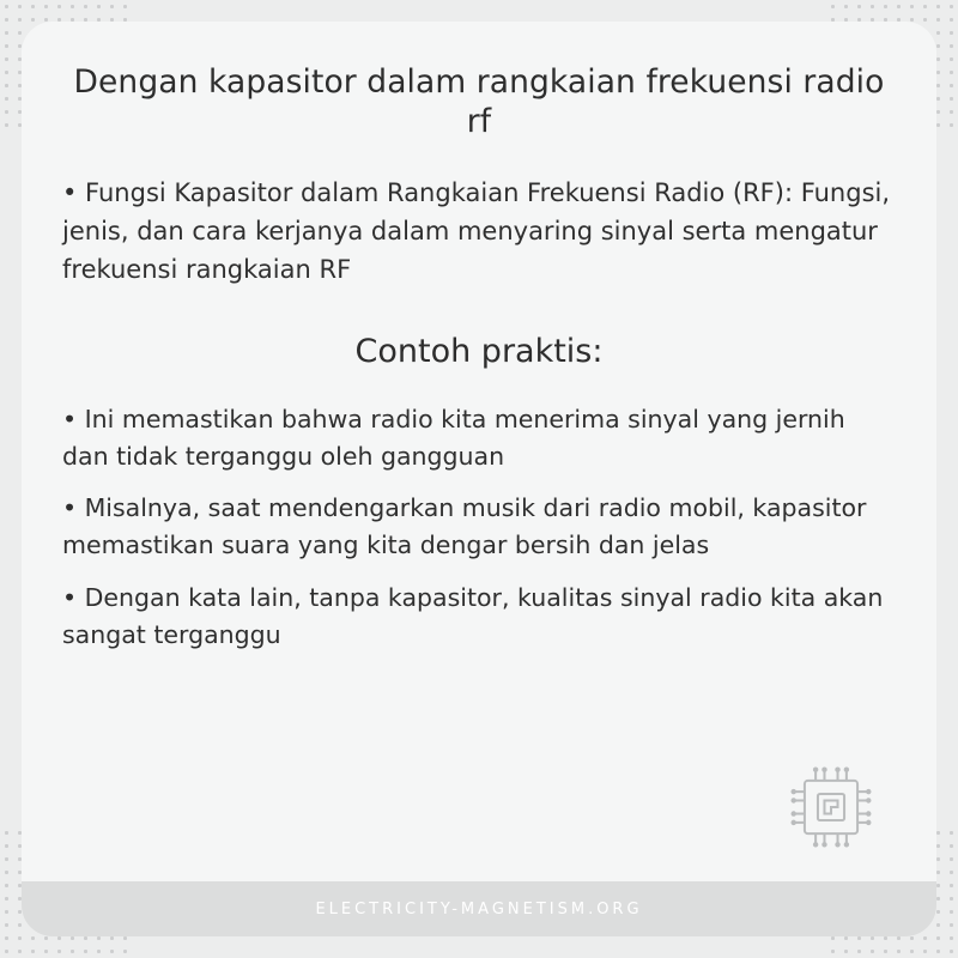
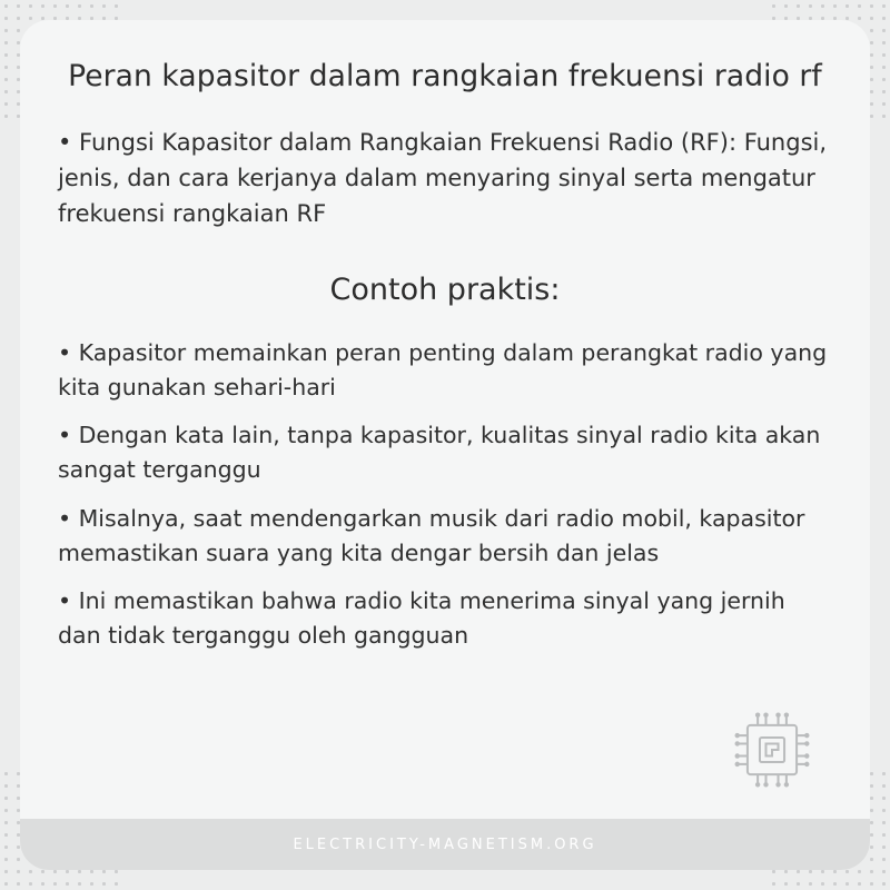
- Dengan kapasitor dalam rangkaian frekuensi radio rf
+ Peran kapasitor dalam rangkaian frekuensi radio rf
  • Fungsi Kapasitor dalam Rangkaian Frekuensi Radio (RF): Fungsi, jenis, dan cara kerjanya dalam menyaring sinyal serta mengatur frekuensi rangkaian RF
  Contoh praktis:
+ • Kapasitor memainkan peran penting dalam perangkat radio yang kita gunakan sehari-hari
- • Ini memastikan bahwa radio kita menerima sinyal yang jernih dan tidak terganggu oleh gangguan
+ • Dengan kata lain, tanpa kapasitor, kualitas sinyal radio kita akan sangat terganggu
  • Misalnya, saat mendengarkan musik dari radio mobil, kapasitor memastikan suara yang kita dengar bersih dan jelas
- • Dengan kata lain, tanpa kapasitor, kualitas sinyal radio kita akan sangat terganggu
+ • Ini memastikan bahwa radio kita menerima sinyal yang jernih dan tidak terganggu oleh gangguan
  ELECTRICITY-MAGNETISM.ORG
